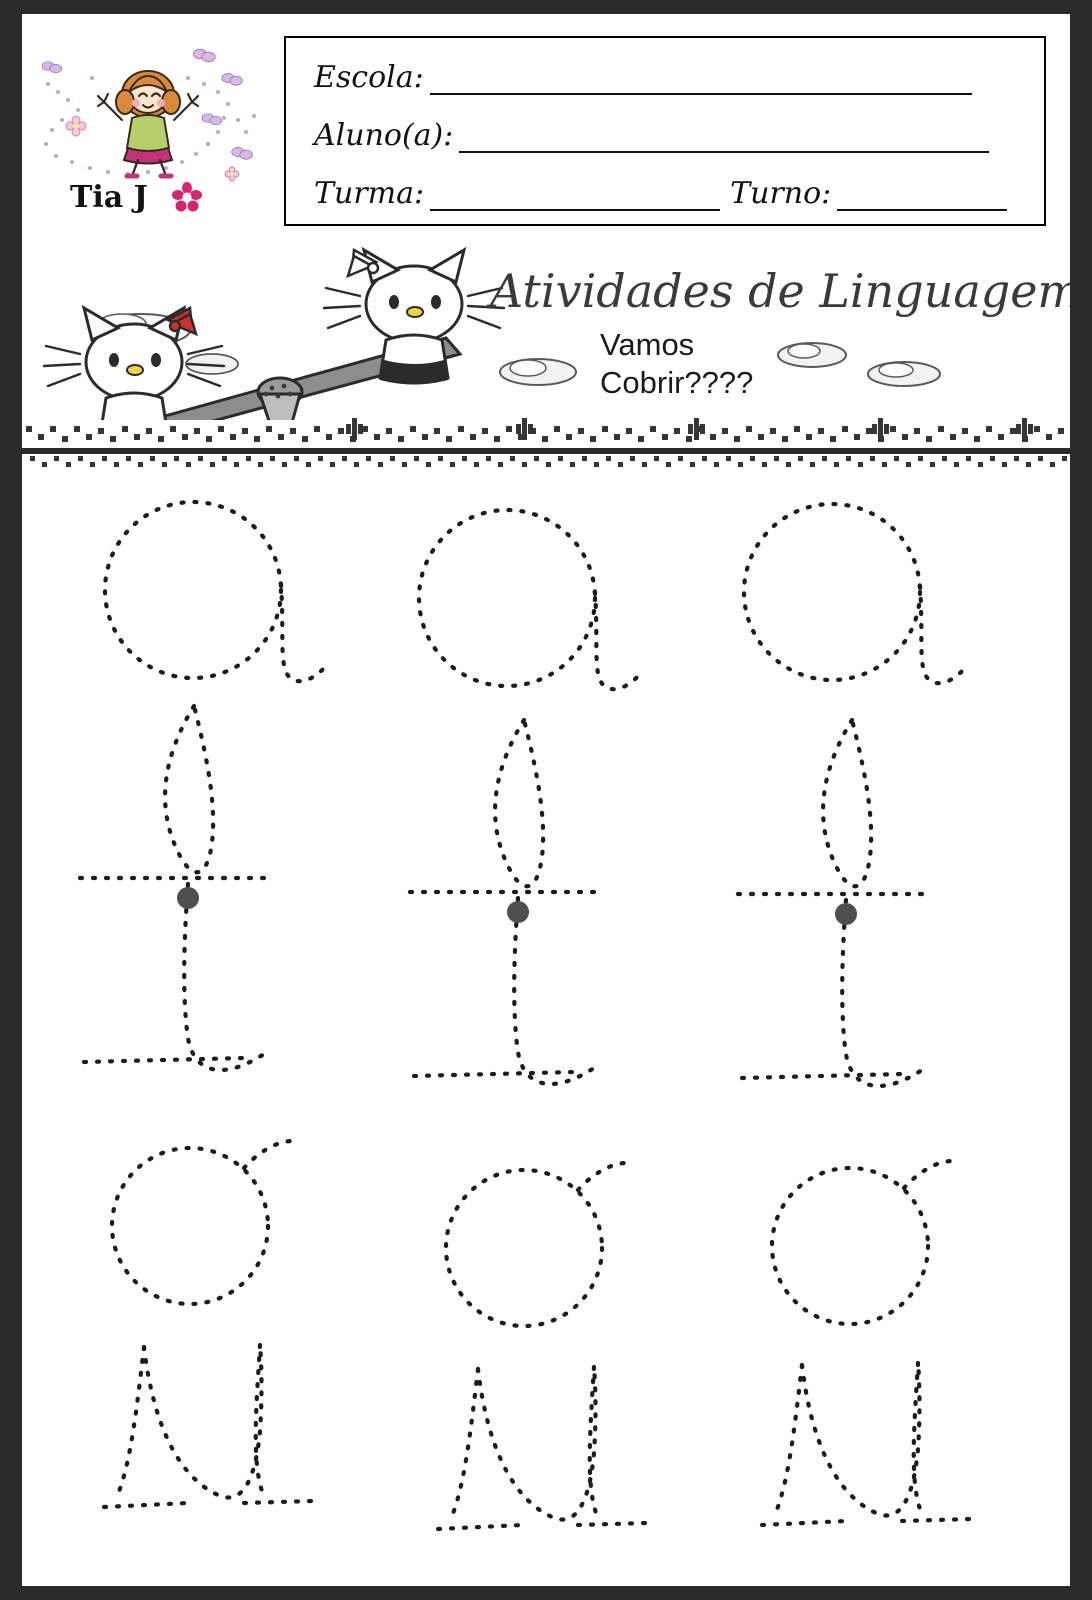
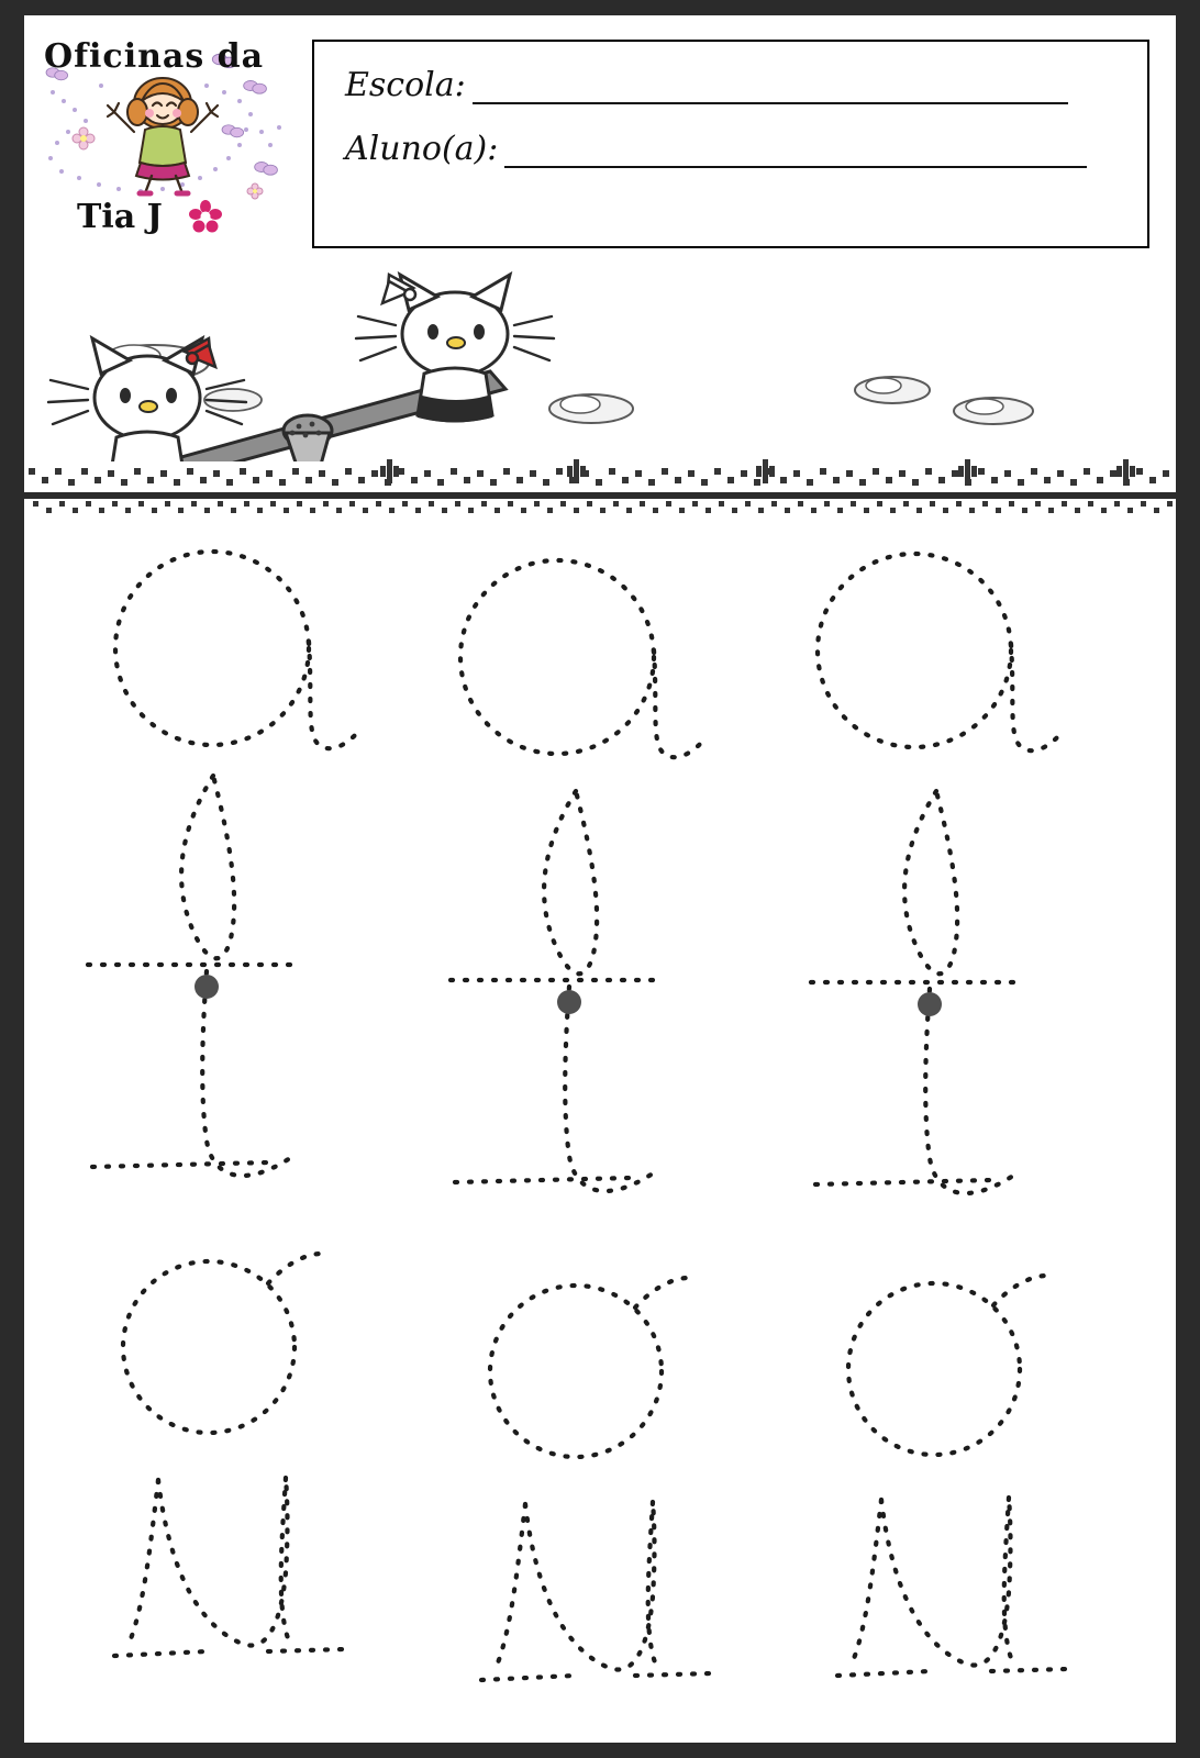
+ Oficinas da
  Tia J
  Escola:
  Aluno(a):
- Turma: Turno:
- Atividades de Linguagem
- Vamos
- Cobrir????
